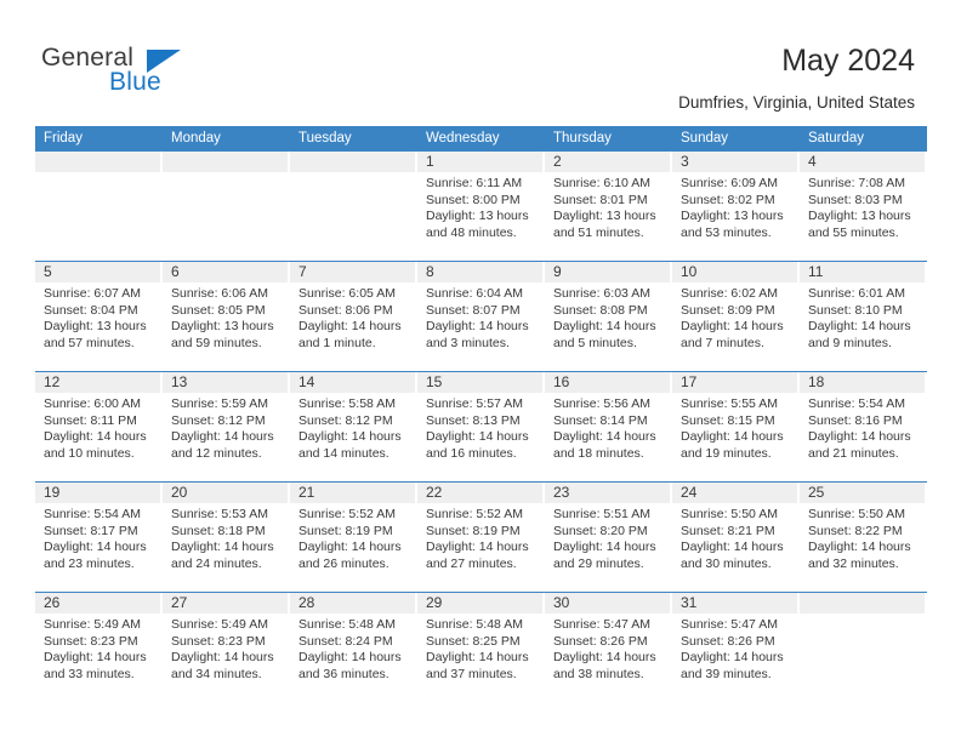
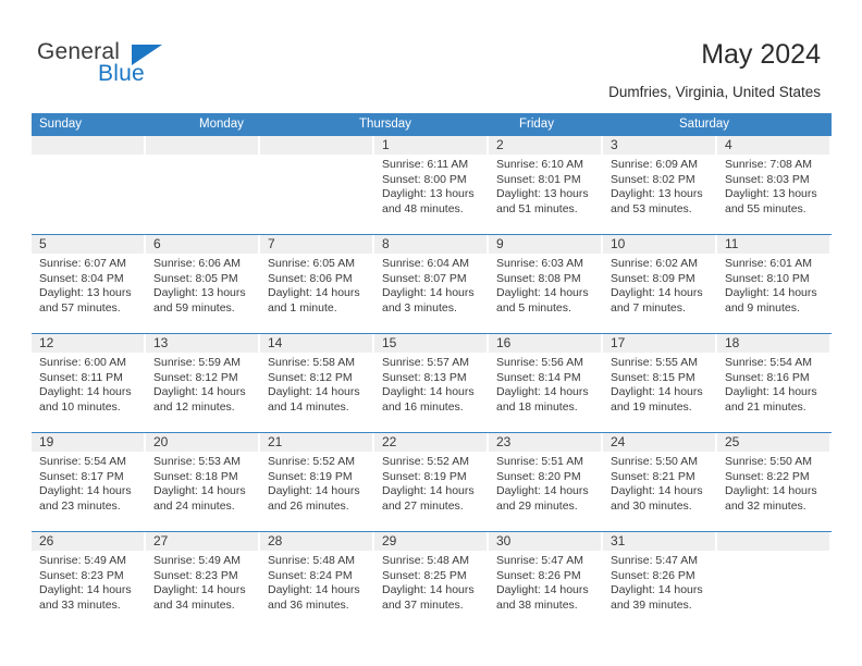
  General
  Blue
  May 2024
  Dumfries, Virginia, United States
- Friday
+ Sunday
  Monday
- Tuesday
- Wednesday
  Thursday
- Sunday
+ Friday
  Saturday
  1
  Sunrise: 6:11 AM
  Sunset: 8:00 PM
  Daylight: 13 hours
  and 48 minutes.
  2
  Sunrise: 6:10 AM
  Sunset: 8:01 PM
  Daylight: 13 hours
  and 51 minutes.
  3
  Sunrise: 6:09 AM
  Sunset: 8:02 PM
  Daylight: 13 hours
  and 53 minutes.
  4
  Sunrise: 7:08 AM
  Sunset: 8:03 PM
  Daylight: 13 hours
  and 55 minutes.
  5
  Sunrise: 6:07 AM
  Sunset: 8:04 PM
  Daylight: 13 hours
  and 57 minutes.
  6
  Sunrise: 6:06 AM
  Sunset: 8:05 PM
  Daylight: 13 hours
  and 59 minutes.
  7
  Sunrise: 6:05 AM
  Sunset: 8:06 PM
  Daylight: 14 hours
  and 1 minute.
  8
  Sunrise: 6:04 AM
  Sunset: 8:07 PM
  Daylight: 14 hours
  and 3 minutes.
  9
  Sunrise: 6:03 AM
  Sunset: 8:08 PM
  Daylight: 14 hours
  and 5 minutes.
  10
  Sunrise: 6:02 AM
  Sunset: 8:09 PM
  Daylight: 14 hours
  and 7 minutes.
  11
  Sunrise: 6:01 AM
  Sunset: 8:10 PM
  Daylight: 14 hours
  and 9 minutes.
  12
  Sunrise: 6:00 AM
  Sunset: 8:11 PM
  Daylight: 14 hours
  and 10 minutes.
  13
  Sunrise: 5:59 AM
  Sunset: 8:12 PM
  Daylight: 14 hours
  and 12 minutes.
  14
  Sunrise: 5:58 AM
  Sunset: 8:12 PM
  Daylight: 14 hours
  and 14 minutes.
  15
  Sunrise: 5:57 AM
  Sunset: 8:13 PM
  Daylight: 14 hours
  and 16 minutes.
  16
  Sunrise: 5:56 AM
  Sunset: 8:14 PM
  Daylight: 14 hours
  and 18 minutes.
  17
  Sunrise: 5:55 AM
  Sunset: 8:15 PM
  Daylight: 14 hours
  and 19 minutes.
  18
  Sunrise: 5:54 AM
  Sunset: 8:16 PM
  Daylight: 14 hours
  and 21 minutes.
  19
  Sunrise: 5:54 AM
  Sunset: 8:17 PM
  Daylight: 14 hours
  and 23 minutes.
  20
  Sunrise: 5:53 AM
  Sunset: 8:18 PM
  Daylight: 14 hours
  and 24 minutes.
  21
  Sunrise: 5:52 AM
  Sunset: 8:19 PM
  Daylight: 14 hours
  and 26 minutes.
  22
  Sunrise: 5:52 AM
  Sunset: 8:19 PM
  Daylight: 14 hours
  and 27 minutes.
  23
  Sunrise: 5:51 AM
  Sunset: 8:20 PM
  Daylight: 14 hours
  and 29 minutes.
  24
  Sunrise: 5:50 AM
  Sunset: 8:21 PM
  Daylight: 14 hours
  and 30 minutes.
  25
  Sunrise: 5:50 AM
  Sunset: 8:22 PM
  Daylight: 14 hours
  and 32 minutes.
  26
  Sunrise: 5:49 AM
  Sunset: 8:23 PM
  Daylight: 14 hours
  and 33 minutes.
  27
  Sunrise: 5:49 AM
  Sunset: 8:23 PM
  Daylight: 14 hours
  and 34 minutes.
  28
  Sunrise: 5:48 AM
  Sunset: 8:24 PM
  Daylight: 14 hours
  and 36 minutes.
  29
  Sunrise: 5:48 AM
  Sunset: 8:25 PM
  Daylight: 14 hours
  and 37 minutes.
  30
  Sunrise: 5:47 AM
  Sunset: 8:26 PM
  Daylight: 14 hours
  and 38 minutes.
  31
  Sunrise: 5:47 AM
  Sunset: 8:26 PM
  Daylight: 14 hours
  and 39 minutes.
